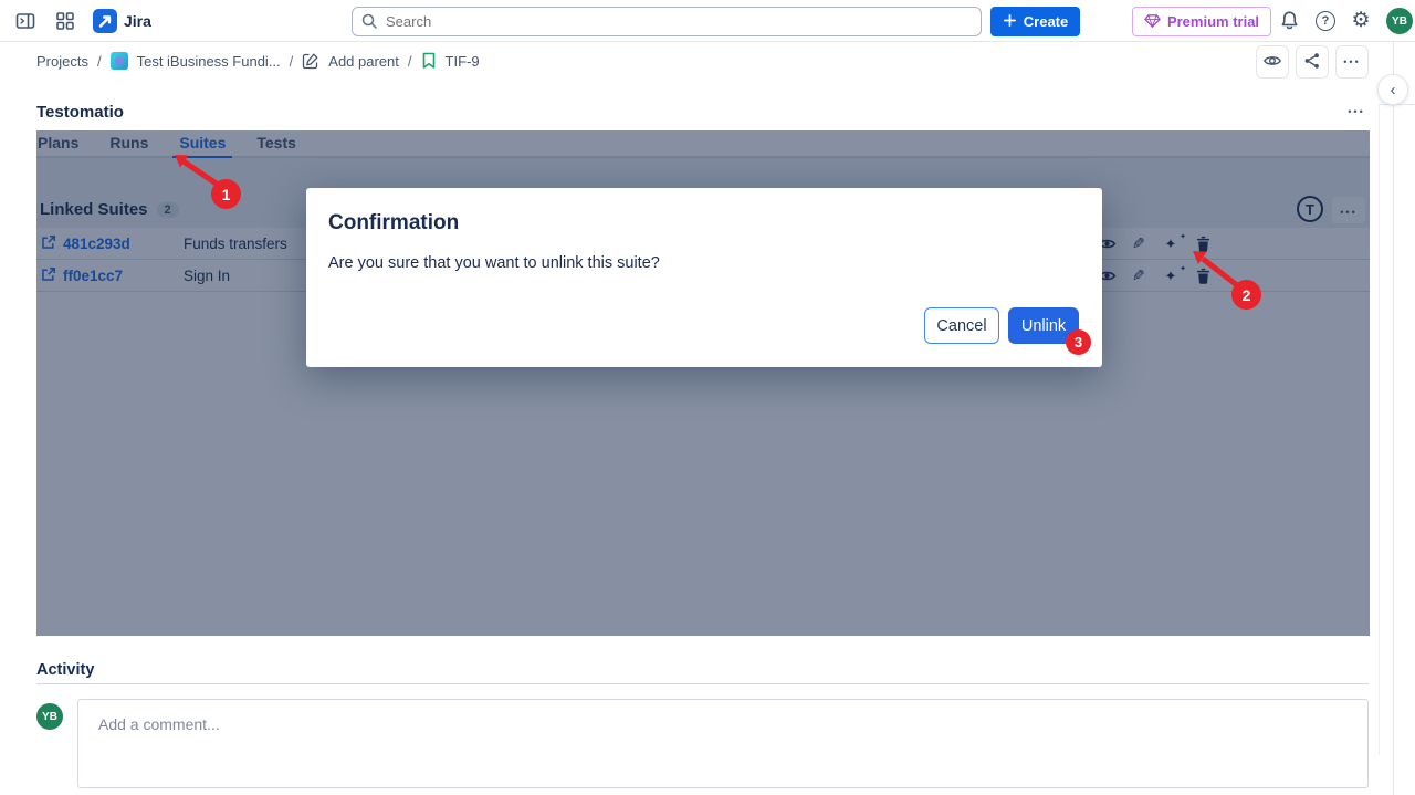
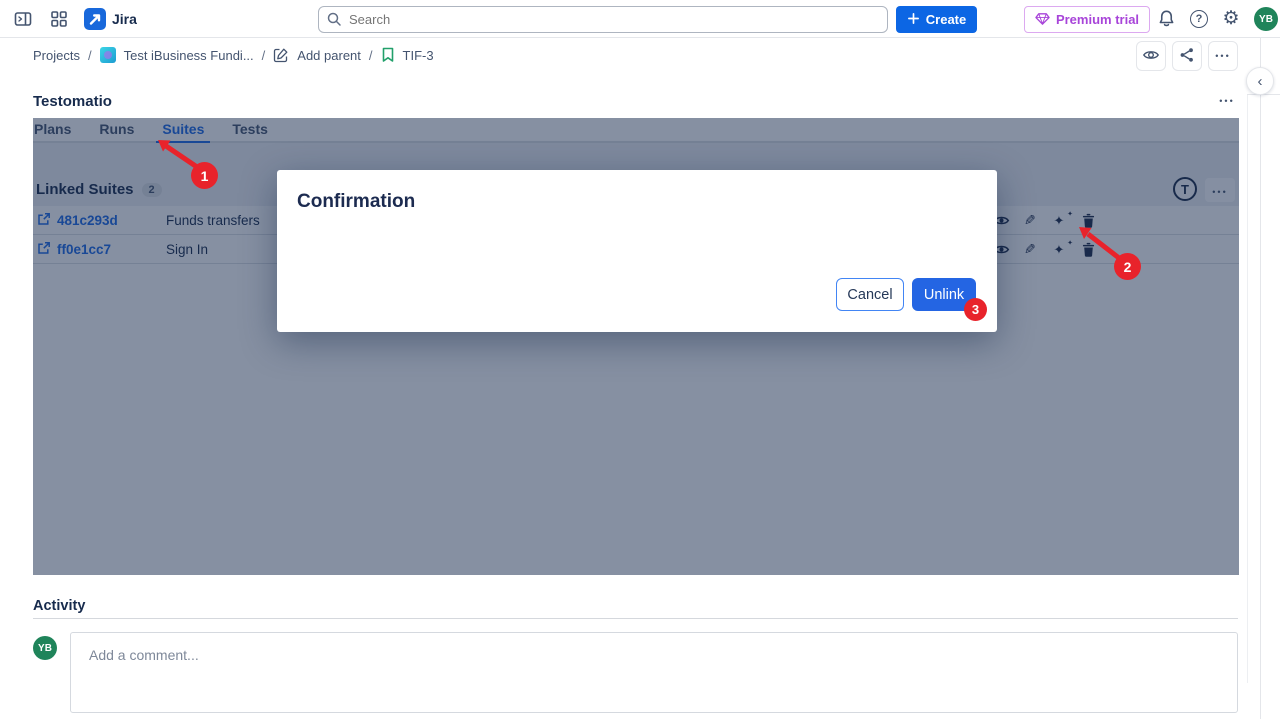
  Jira
  Search
  Create
  Premium trial
  ?
  ⚙
  YB
  Projects
  /
  Test iBusiness Fundi...
  /
  Add parent
  /
- TIF-9
+ TIF-3
  •••
  ‹
  Testomatio
  •••
  Plans
  Runs
  Suites
  Tests
  Linked Suites
  2
  T
  •••
  481c293d
  Funds transfers
  ✦
  ff0e1cc7
  Sign In
  ✦
  Confirmation
- Are you sure that you want to unlink this suite?
  Cancel
  Unlink
  1
  2
  3
  Activity
  YB
  Add a comment...
